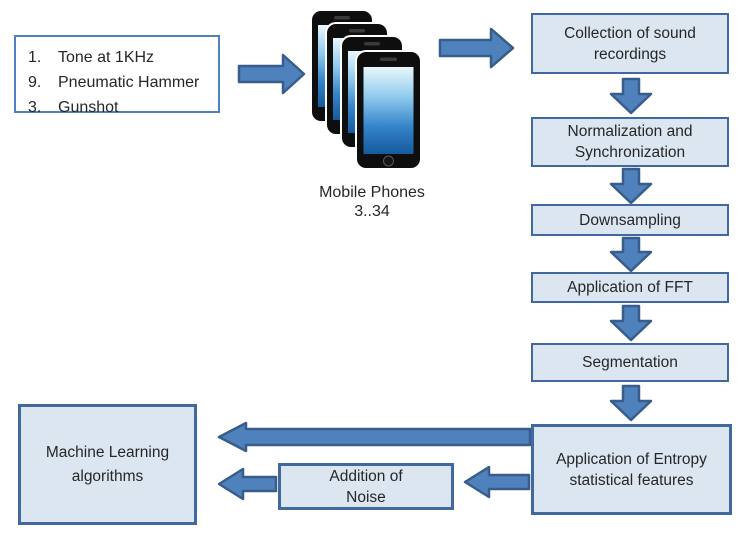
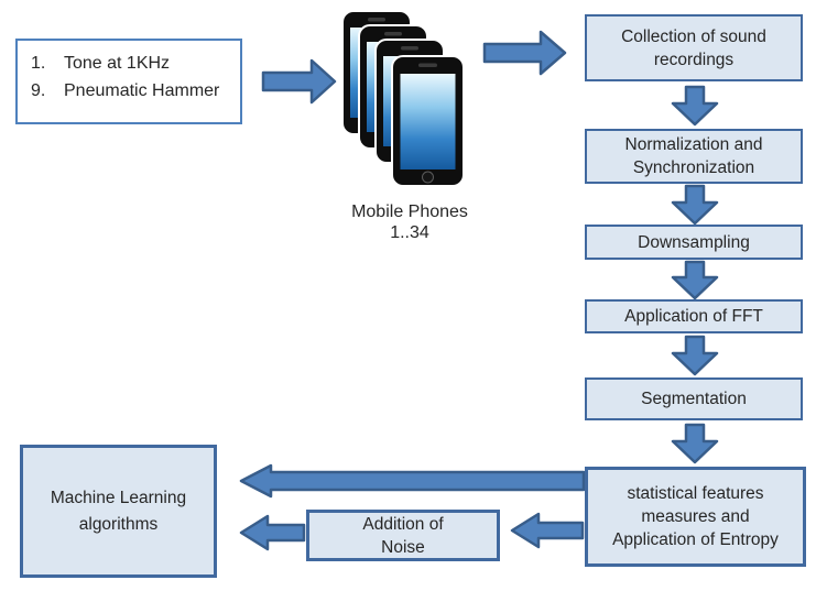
  1.
  Tone at 1KHz
  9.
  Pneumatic Hammer
- 3.
- Gunshot
  Mobile Phones
- 3..34
+ 1..34
  Collection of sound
  recordings
  Normalization and
  Synchronization
  Downsampling
  Application of FFT
  Segmentation
- Application of Entropy
+ statistical features
+ measures and
- statistical features
+ Application of Entropy
  Addition of
  Noise
  Machine Learning
  algorithms
